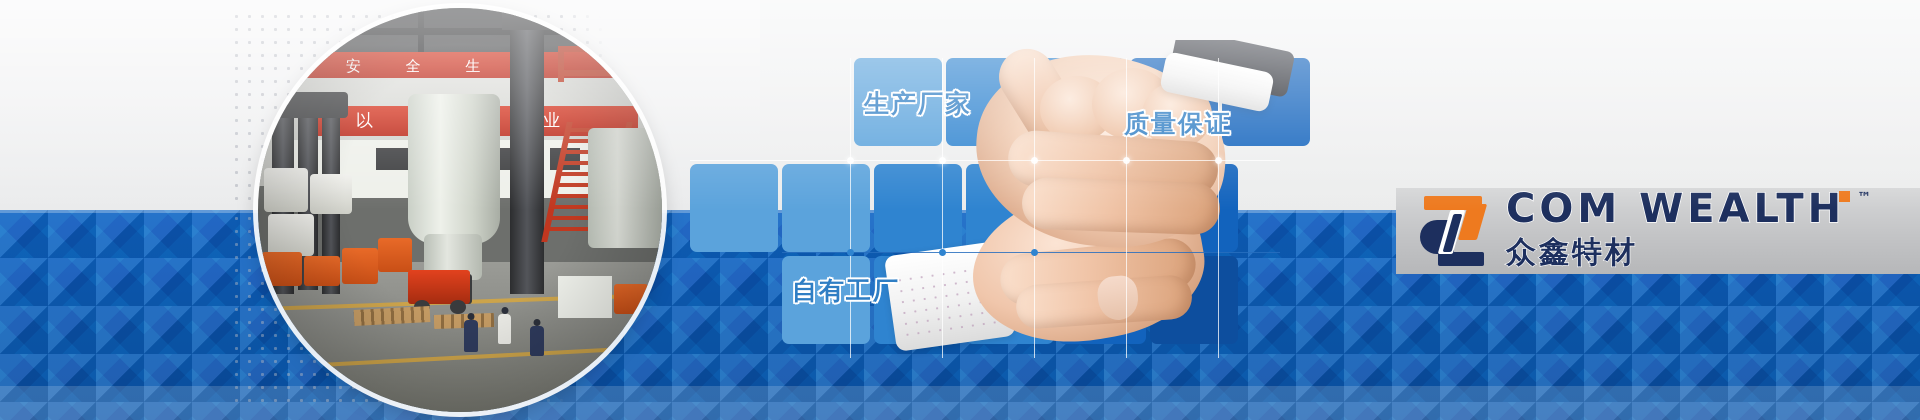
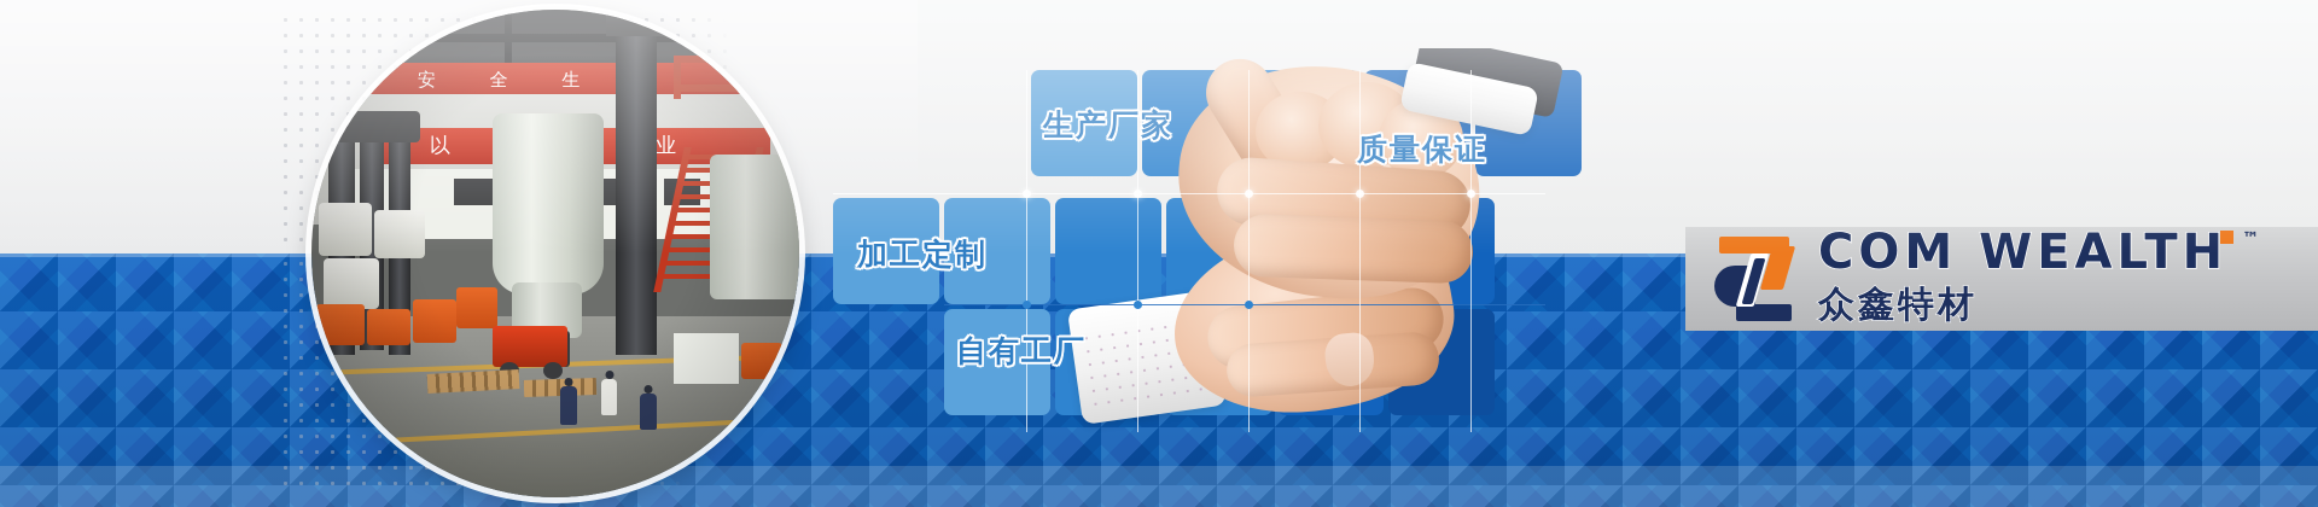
+ 加工定制
  自有工厂
  众鑫特材
